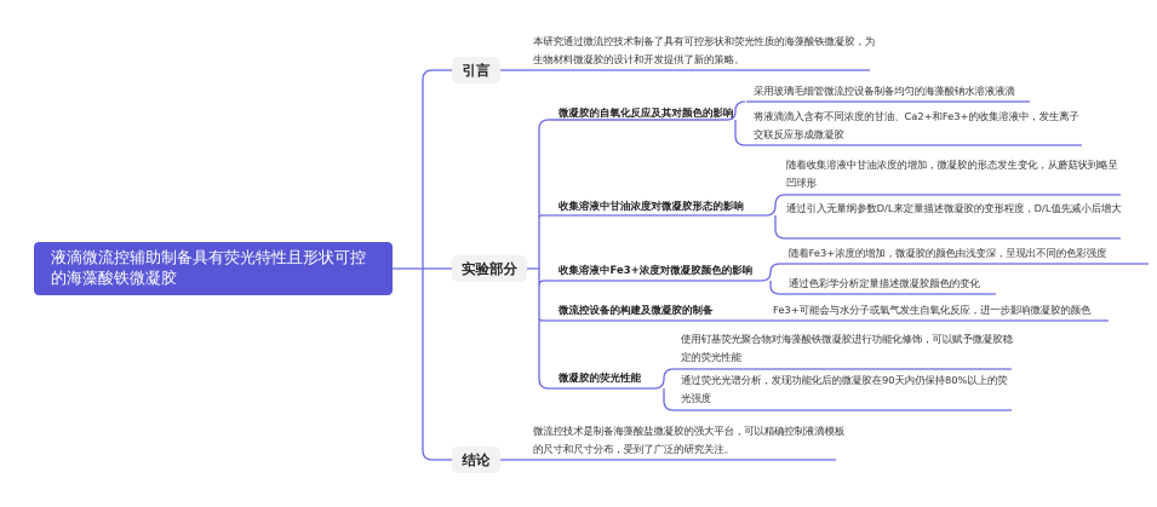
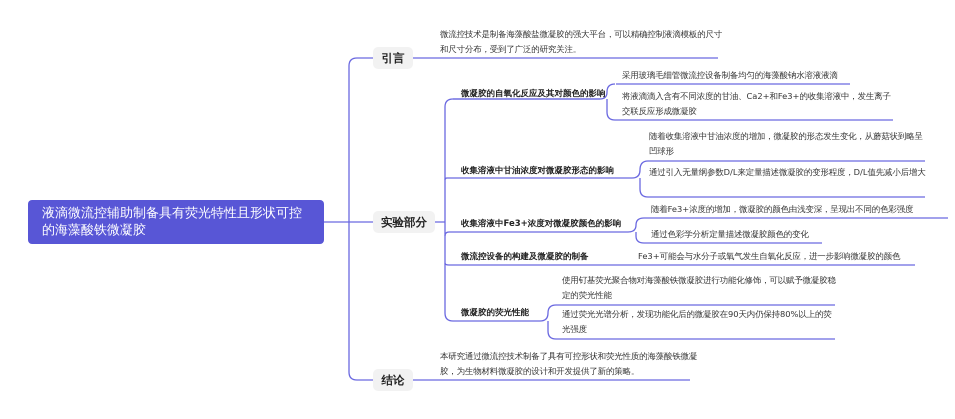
  液滴微流控辅助制备具有荧光特性且形状可控的海藻酸铁微凝胶
  引言
  实验部分
  结论
- 本研究通过微流控技术制备了具有可控形状和荧光性质的海藻酸铁微凝胶，为生物材料微凝胶的设计和开发提供了新的策略。
+ 微流控技术是制备海藻酸盐微凝胶的强大平台，可以精确控制液滴模板的尺寸和尺寸分布，受到了广泛的研究关注。
  微凝胶的自氧化反应及其对颜色的影响
  收集溶液中甘油浓度对微凝胶形态的影响
  收集溶液中Fe3+浓度对微凝胶颜色的影响
  微流控设备的构建及微凝胶的制备
  微凝胶的荧光性能
  采用玻璃毛细管微流控设备制备均匀的海藻酸钠水溶液液滴
  将液滴滴入含有不同浓度的甘油、Ca2+和Fe3+的收集溶液中，发生离子交联反应形成微凝胶
  随着收集溶液中甘油浓度的增加，微凝胶的形态发生变化，从蘑菇状到略呈凹球形
  通过引入无量纲参数D/L来定量描述微凝胶的变形程度，D/L值先减小后增大
  随着Fe3+浓度的增加，微凝胶的颜色由浅变深，呈现出不同的色彩强度
  通过色彩学分析定量描述微凝胶颜色的变化
  Fe3+可能会与水分子或氧气发生自氧化反应，进一步影响微凝胶的颜色
  使用钌基荧光聚合物对海藻酸铁微凝胶进行功能化修饰，可以赋予微凝胶稳定的荧光性能
  通过荧光光谱分析，发现功能化后的微凝胶在90天内仍保持80%以上的荧光强度
- 微流控技术是制备海藻酸盐微凝胶的强大平台，可以精确控制液滴模板的尺寸和尺寸分布，受到了广泛的研究关注。
+ 本研究通过微流控技术制备了具有可控形状和荧光性质的海藻酸铁微凝胶，为生物材料微凝胶的设计和开发提供了新的策略。
